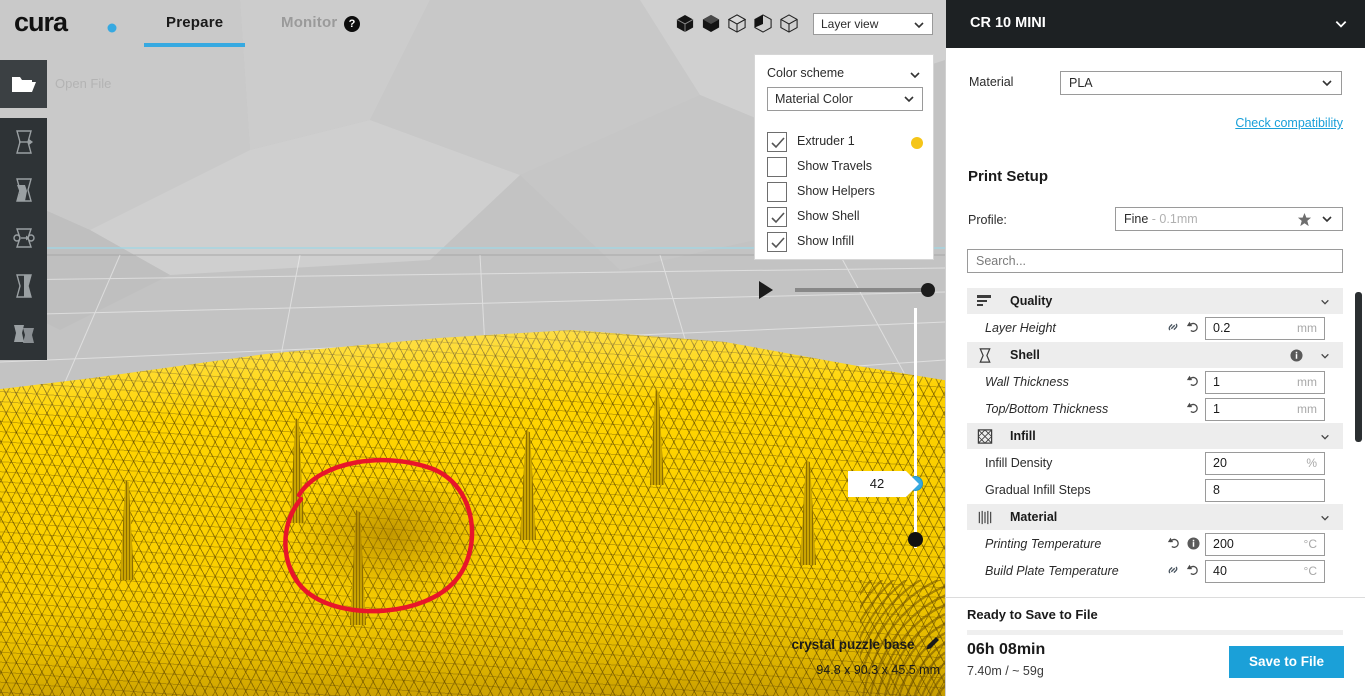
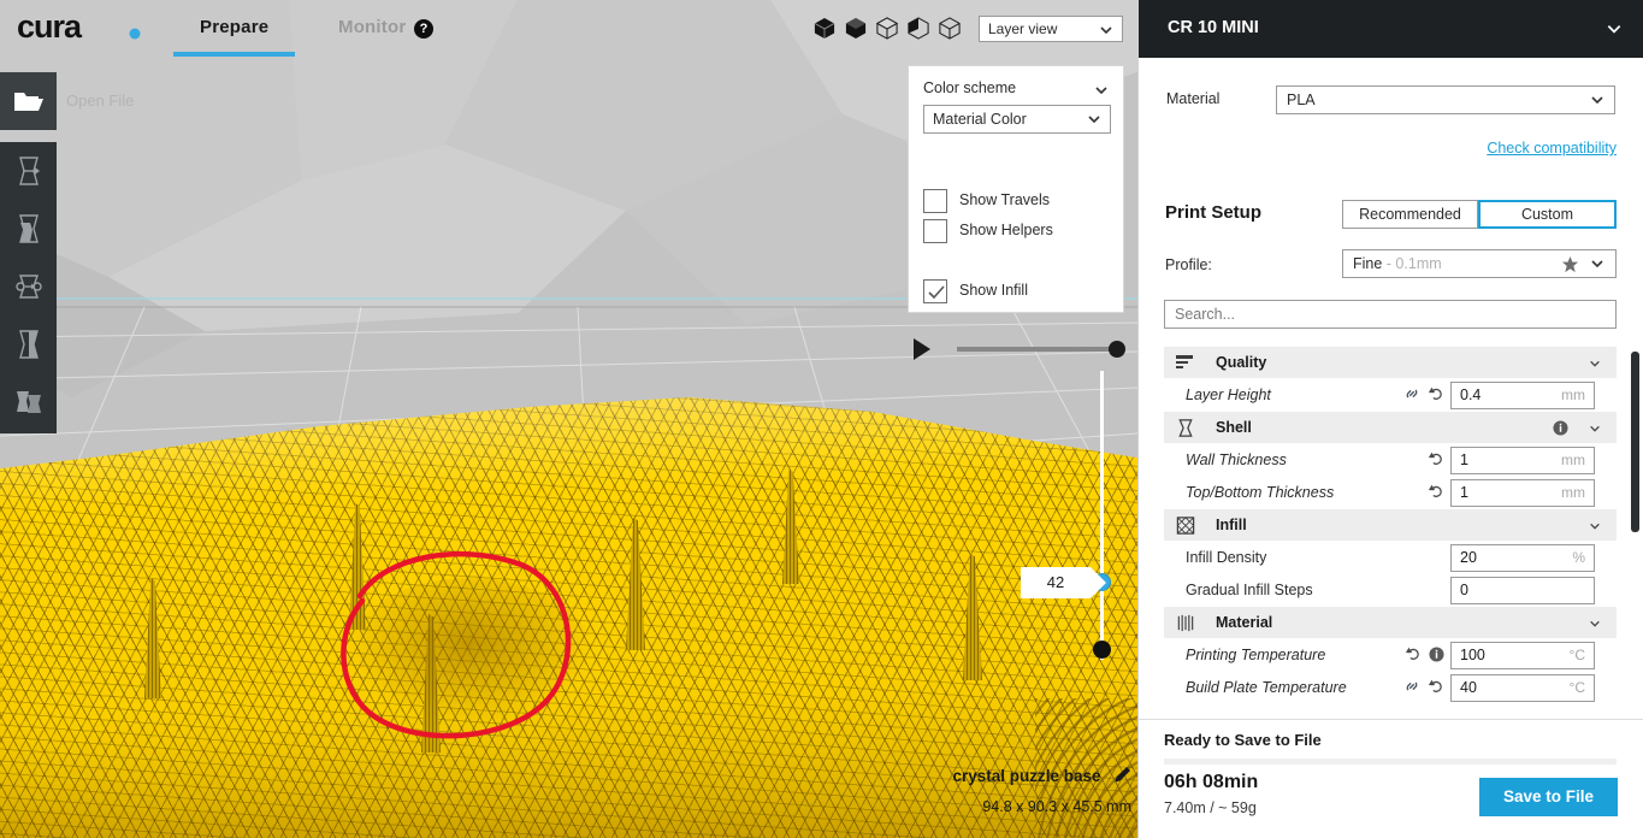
  cura
  Prepare
  Monitor
  ?
  Layer view
  Color scheme
  Material Color
- Extruder 1
  Show Travels
  Show Helpers
- Show Shell
  Show Infill
  42
  crystal puzzle base
  94.8 x 90.3 x 45.5 mm
  CR 10 MINI
  Material
  Profile:
  Print Setup
  PLA
  Check compatibility
+ Recommended
+ Custom
  Fine - 0.1mm
  Search...
  Quality
  Layer Height
- 0.2
+ 0.4
  mm
  Shell
  Wall Thickness
  1
  mm
  Top/Bottom Thickness
  1
  mm
  Infill
  Infill Density
  20
  %
  Gradual Infill Steps
- 8
+ 0
  Material
  Printing Temperature
- 200
+ 100
  °C
  Build Plate Temperature
  40
  °C
  Ready to Save to File
  06h 08min
  7.40m / ~ 59g
  Save to File
